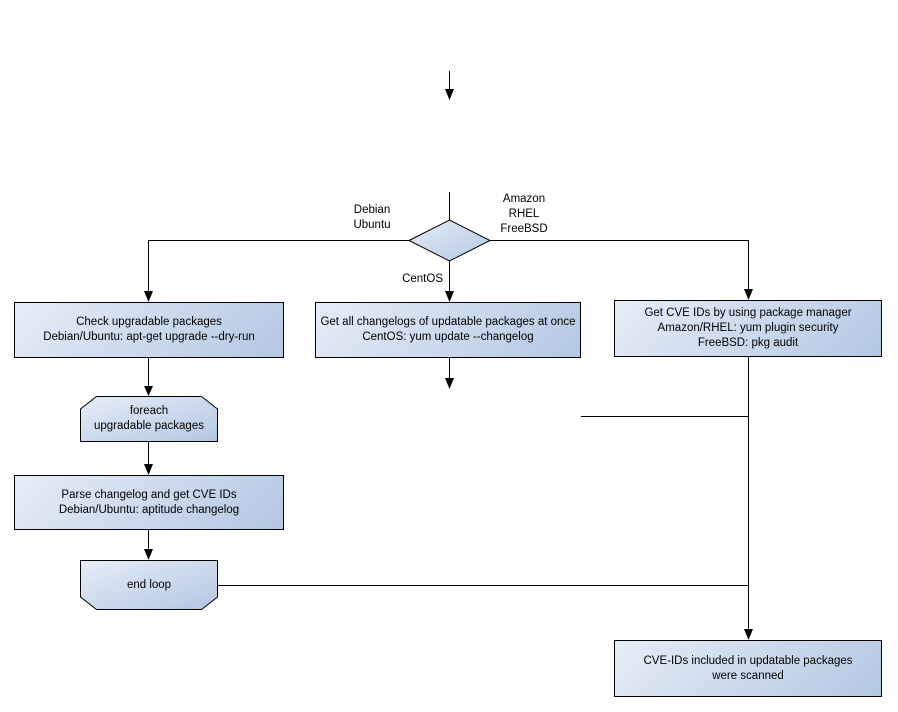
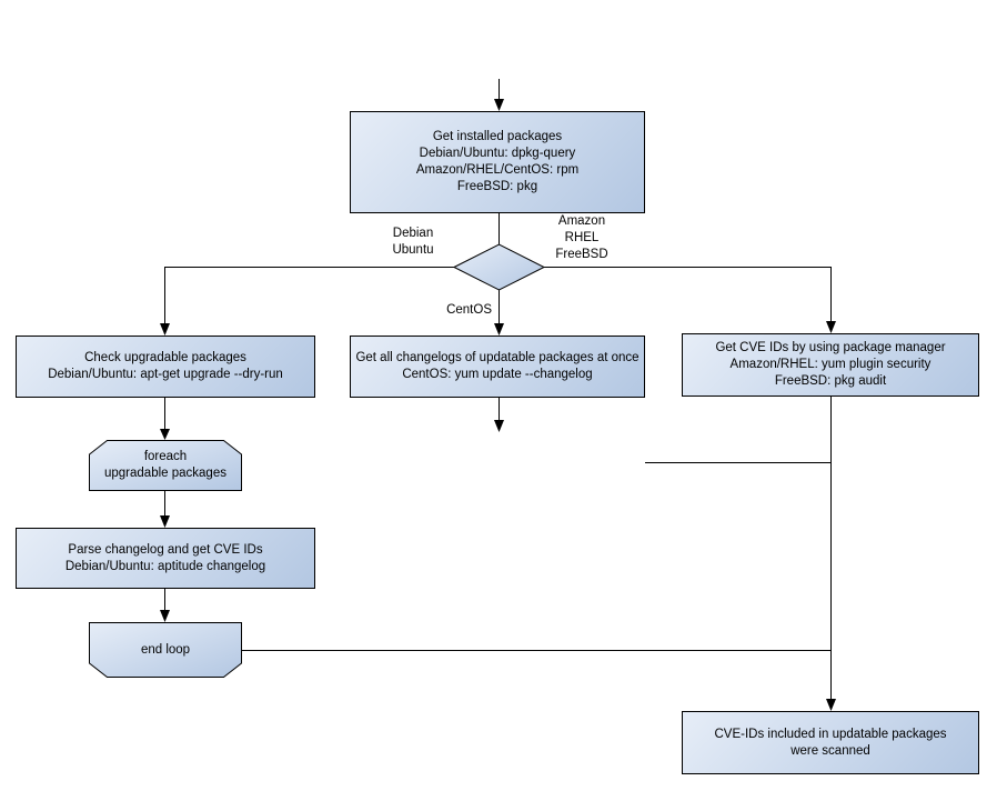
+ Get installed packages
+ Debian/Ubuntu: dpkg-query
+ Amazon/RHEL/CentOS: rpm
+ FreeBSD: pkg
  Check upgradable packages
  Debian/Ubuntu: apt-get upgrade --dry-run
  Parse changelog and get CVE IDs
  Debian/Ubuntu: aptitude changelog
  Get all changelogs of updatable packages at once
  CentOS: yum update --changelog
  Get CVE IDs by using package manager
  Amazon/RHEL: yum plugin security
  FreeBSD: pkg audit
  CVE-IDs included in updatable packages
  were scanned
  foreach
  upgradable packages
  end loop
  Debian
  Ubuntu
  Amazon
  RHEL
  FreeBSD
  CentOS
